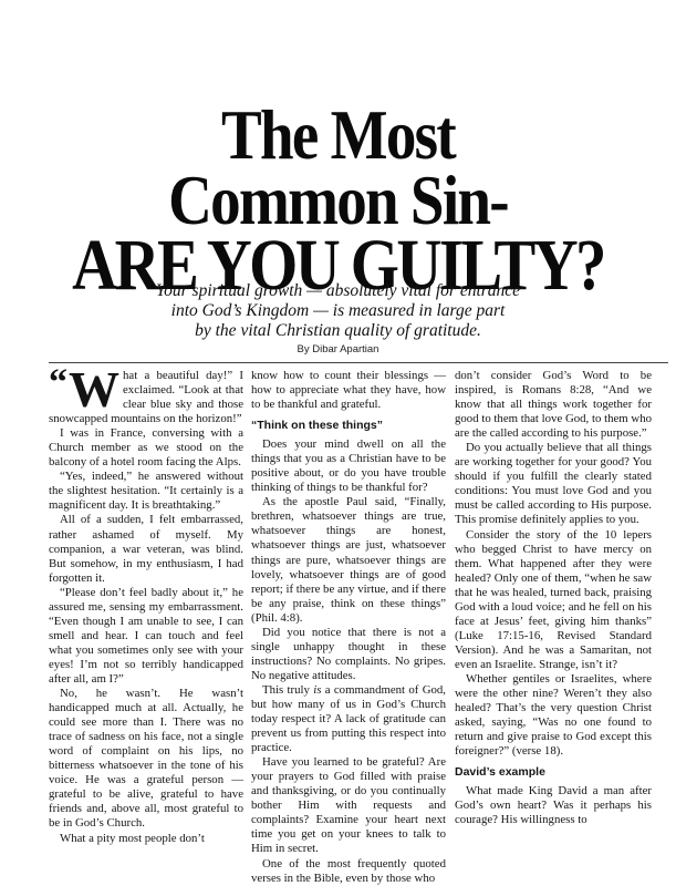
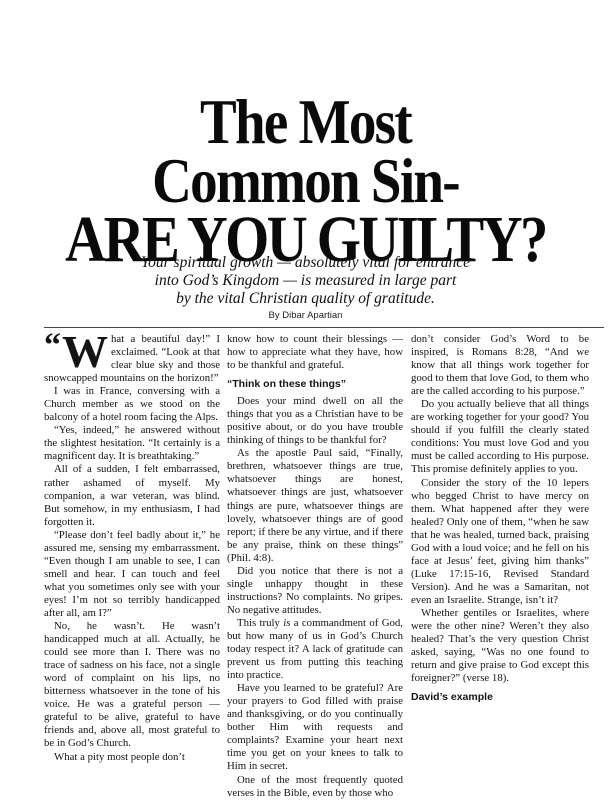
  The Most
  Common Sin-
  ARE YOU GUILTY?
  Your spiritual growth — absolutely vital for entrance
  into God’s Kingdom — is measured in large part
  by the vital Christian quality of gratitude.
  By Dibar Apartian
  “
  W
  hat a beautiful day!” I exclaimed. “Look at that clear blue sky and those snowcapped mountains on the horizon!”
  I was in France, conversing with a Church member as we stood on the balcony of a hotel room facing the Alps.
  “Yes, indeed,” he answered without the slightest hesitation. “It certainly is a magnificent day. It is breathtaking.”
  All of a sudden, I felt embarrassed, rather ashamed of myself. My companion, a war veteran, was blind. But somehow, in my enthusiasm, I had forgotten it.
  “Please don’t feel badly about it,” he assured me, sensing my embarrassment. “Even though I am unable to see, I can smell and hear. I can touch and feel what you sometimes only see with your eyes! I’m not so terribly handicapped after all, am I?”
  No, he wasn’t. He wasn’t handicapped much at all. Actually, he could see more than I. There was no trace of sadness on his face, not a single word of complaint on his lips, no bitterness whatsoever in the tone of his voice. He was a grateful person — grateful to be alive, grateful to have friends and, above all, most grateful to be in God’s Church.
  What a pity most people don’t
  know how to count their blessings — how to appreciate what they have, how to be thankful and grateful.
  “Think on these things”
  Does your mind dwell on all the things that you as a Christian have to be positive about, or do you have trouble thinking of things to be thankful for?
  As the apostle Paul said, “Finally, brethren, whatsoever things are true, whatsoever things are honest, whatsoever things are just, whatsoever things are pure, whatsoever things are lovely, whatsoever things are of good report; if there be any virtue, and if there be any praise, think on these things” (Phil. 4:8).
  Did you notice that there is not a single unhappy thought in these instructions? No complaints. No gripes. No negative attitudes.
- This truly is a commandment of God, but how many of us in God’s Church today respect it? A lack of gratitude can prevent us from putting this respect into practice.
+ This truly is a commandment of God, but how many of us in God’s Church today respect it? A lack of gratitude can prevent us from putting this teaching into practice.
  Have you learned to be grateful? Are your prayers to God filled with praise and thanksgiving, or do you continually bother Him with requests and complaints? Examine your heart next time you get on your knees to talk to Him in secret.
  One of the most frequently quoted verses in the Bible, even by those who
  don’t consider God’s Word to be inspired, is Romans 8:28, “And we know that all things work together for good to them that love God, to them who are the called according to his purpose.”
  Do you actually believe that all things are working together for your good? You should if you fulfill the clearly stated conditions: You must love God and you must be called according to His purpose. This promise definitely applies to you.
  Consider the story of the 10 lepers who begged Christ to have mercy on them. What happened after they were healed? Only one of them, “when he saw that he was healed, turned back, praising God with a loud voice; and he fell on his face at Jesus’ feet, giving him thanks” (Luke 17:15-16, Revised Standard Version). And he was a Samaritan, not even an Israelite. Strange, isn’t it?
  Whether gentiles or Israelites, where were the other nine? Weren’t they also healed? That’s the very question Christ asked, saying, “Was no one found to return and give praise to God except this foreigner?” (verse 18).
  David’s example
- What made King David a man after God’s own heart? Was it perhaps his courage? His willingness to
